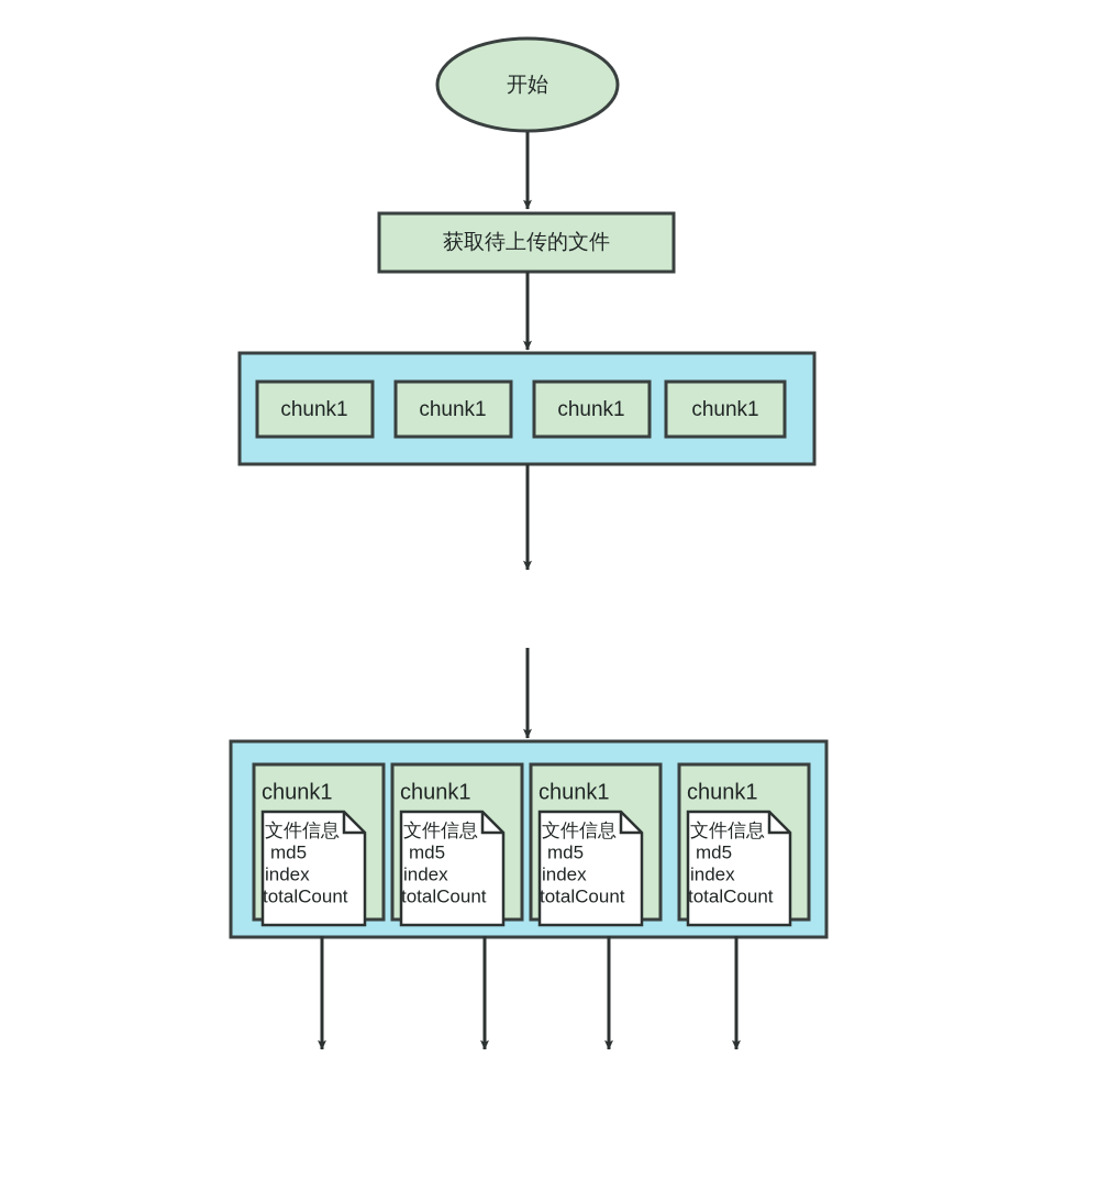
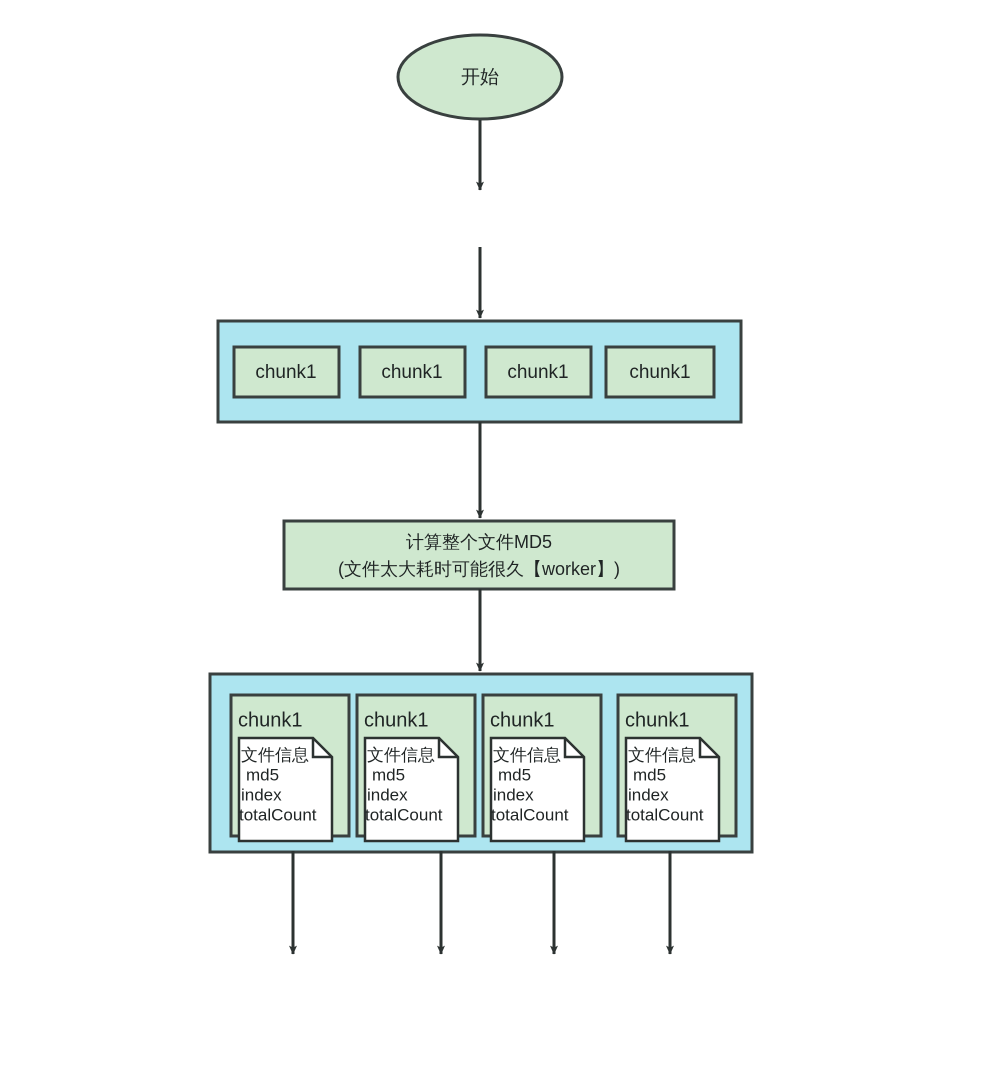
  开始
- 获取待上传的文件
  chunk1
  chunk1
  chunk1
  chunk1
+ 计算整个文件MD5
+ (文件太大耗时可能很久【worker】)
  chunk1
  文件信息
  md5
  index
  totalCount
  chunk1
  文件信息
  md5
  index
  totalCount
  chunk1
  文件信息
  md5
  index
  totalCount
  chunk1
  文件信息
  md5
  index
  totalCount
